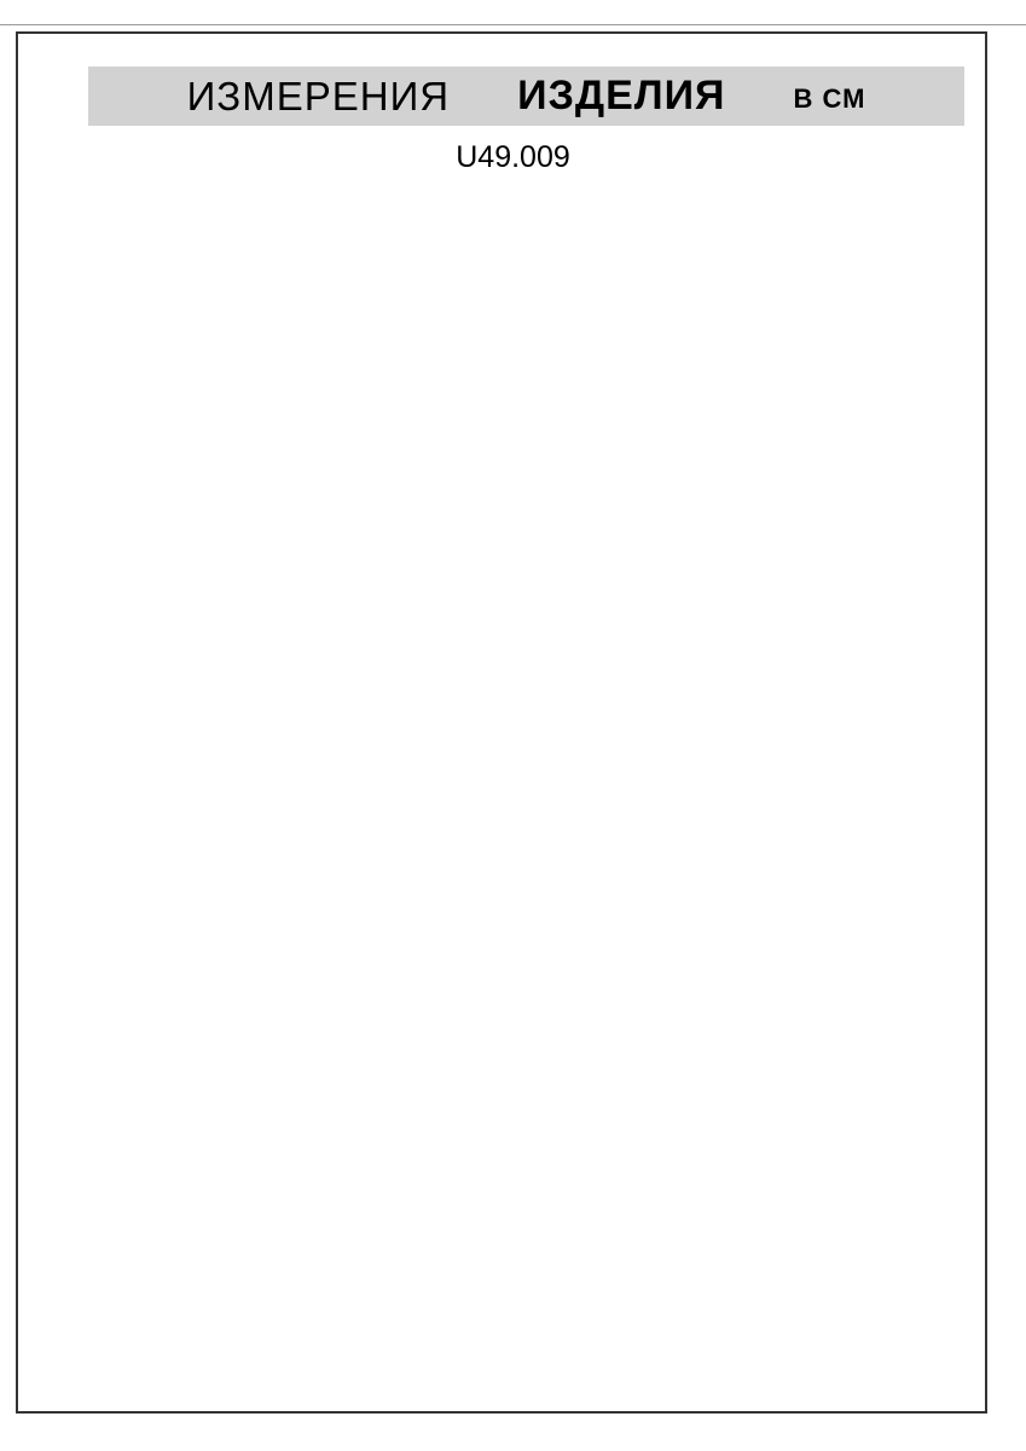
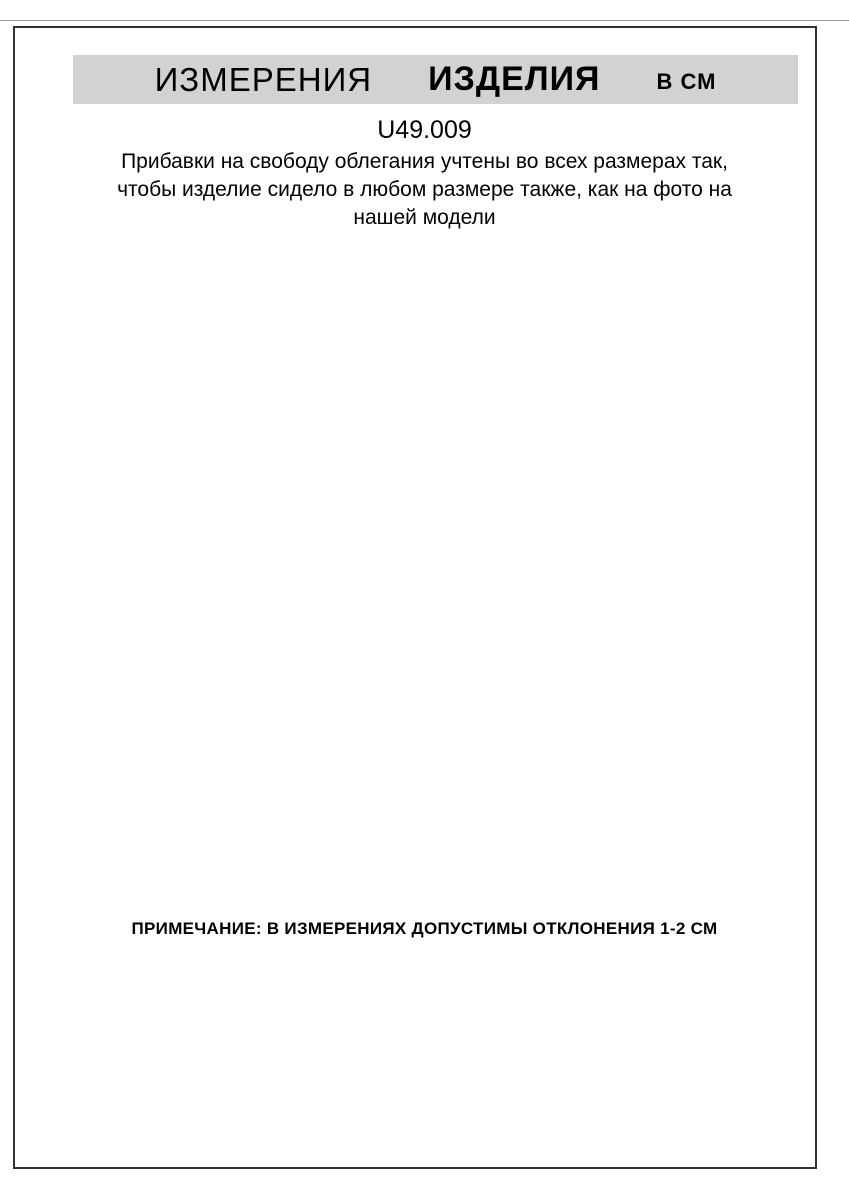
  ИЗМЕРЕНИЯ
  ИЗДЕЛИЯ
  В СМ
  U49.009
+ Прибавки на свободу облегания учтены во всех размерах так,
+ чтобы изделие сидело в любом размере также, как на фото на
+ нашей модели
+ ПРИМЕЧАНИЕ: В ИЗМЕРЕНИЯХ ДОПУСТИМЫ ОТКЛОНЕНИЯ 1-2 СМ
